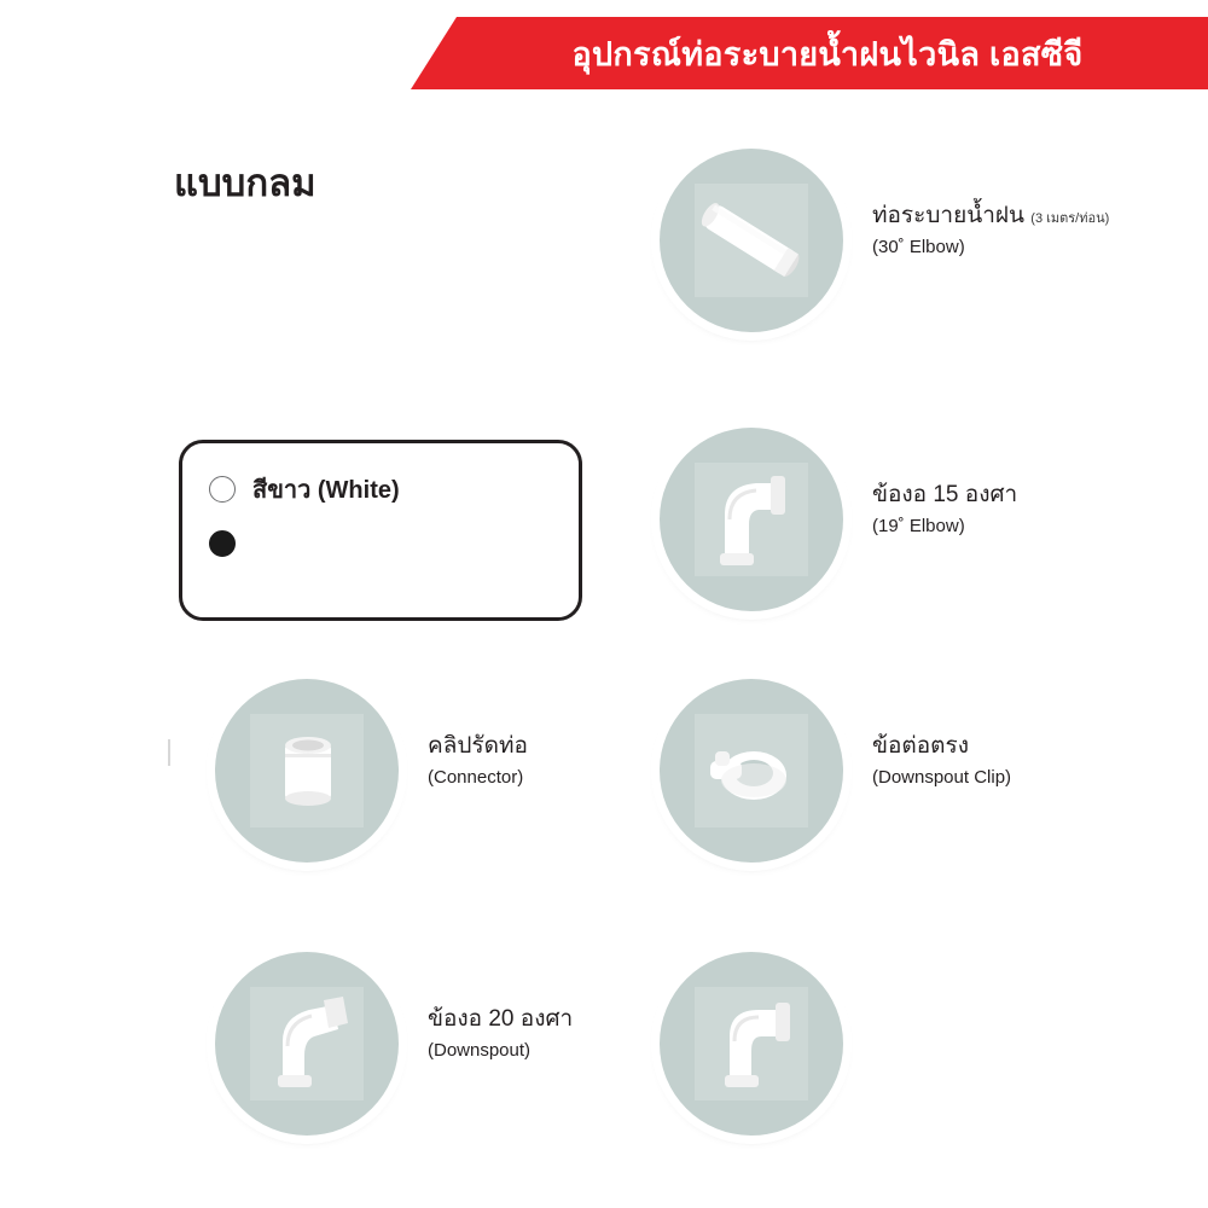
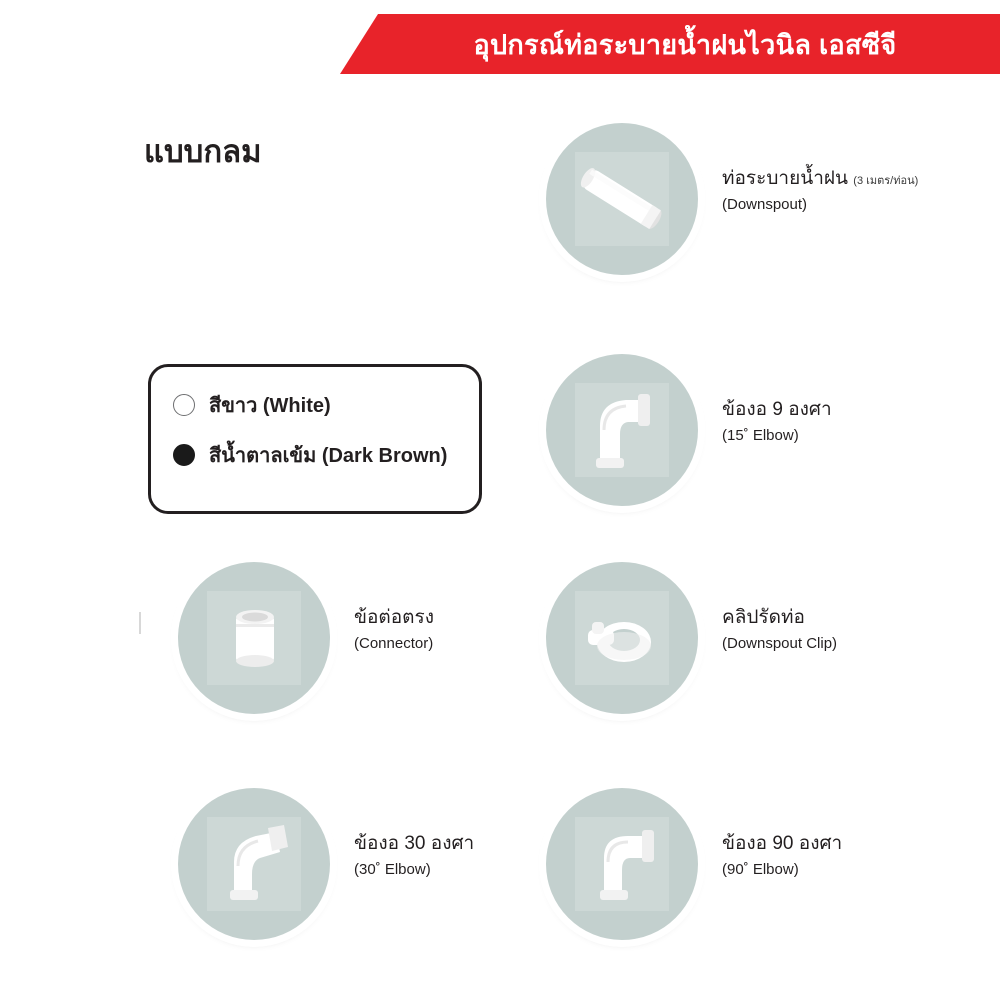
  อุปกรณ์ท่อระบายน้ำฝนไวนิล เอสซีจี
  แบบกลม
  สีขาว (White)
+ สีน้ำตาลเข้ม (Dark Brown)
  ท่อระบายน้ำฝน (3 เมตร/ท่อน)
- (30˚ Elbow)
+ (Downspout)
- ข้องอ 15 องศา
+ ข้องอ 9 องศา
- (19˚ Elbow)
+ (15˚ Elbow)
- คลิปรัดท่อ
+ ข้อต่อตรง
  (Connector)
- ข้อต่อตรง
+ คลิปรัดท่อ
  (Downspout Clip)
- ข้องอ 20 องศา
+ ข้องอ 30 องศา
- (Downspout)
+ (30˚ Elbow)
+ ข้องอ 90 องศา
+ (90˚ Elbow)
